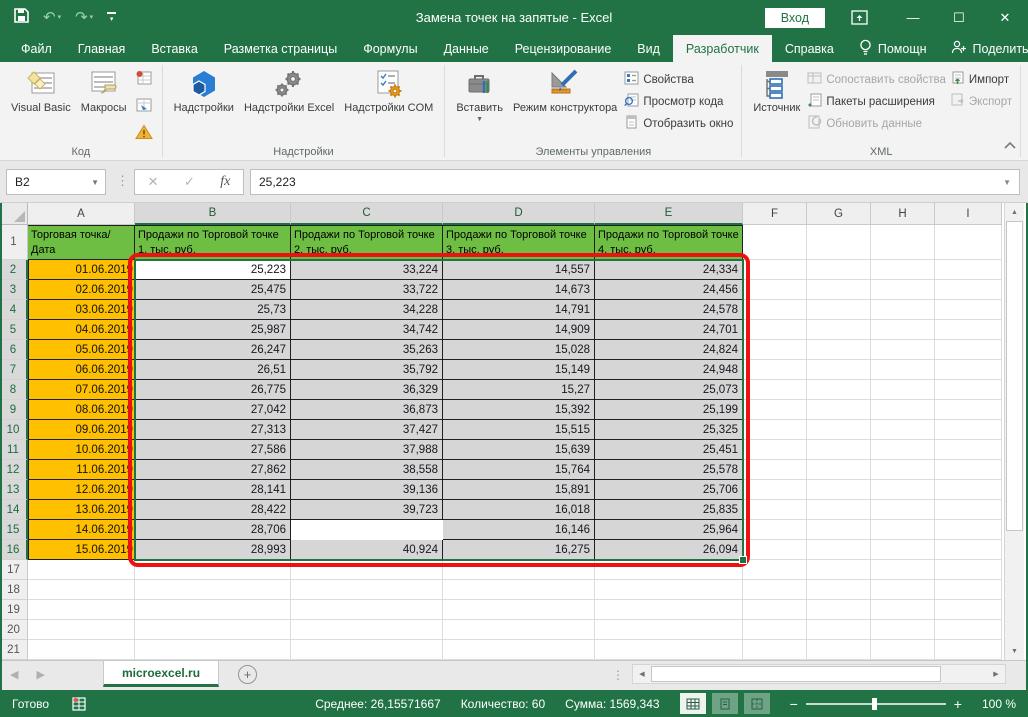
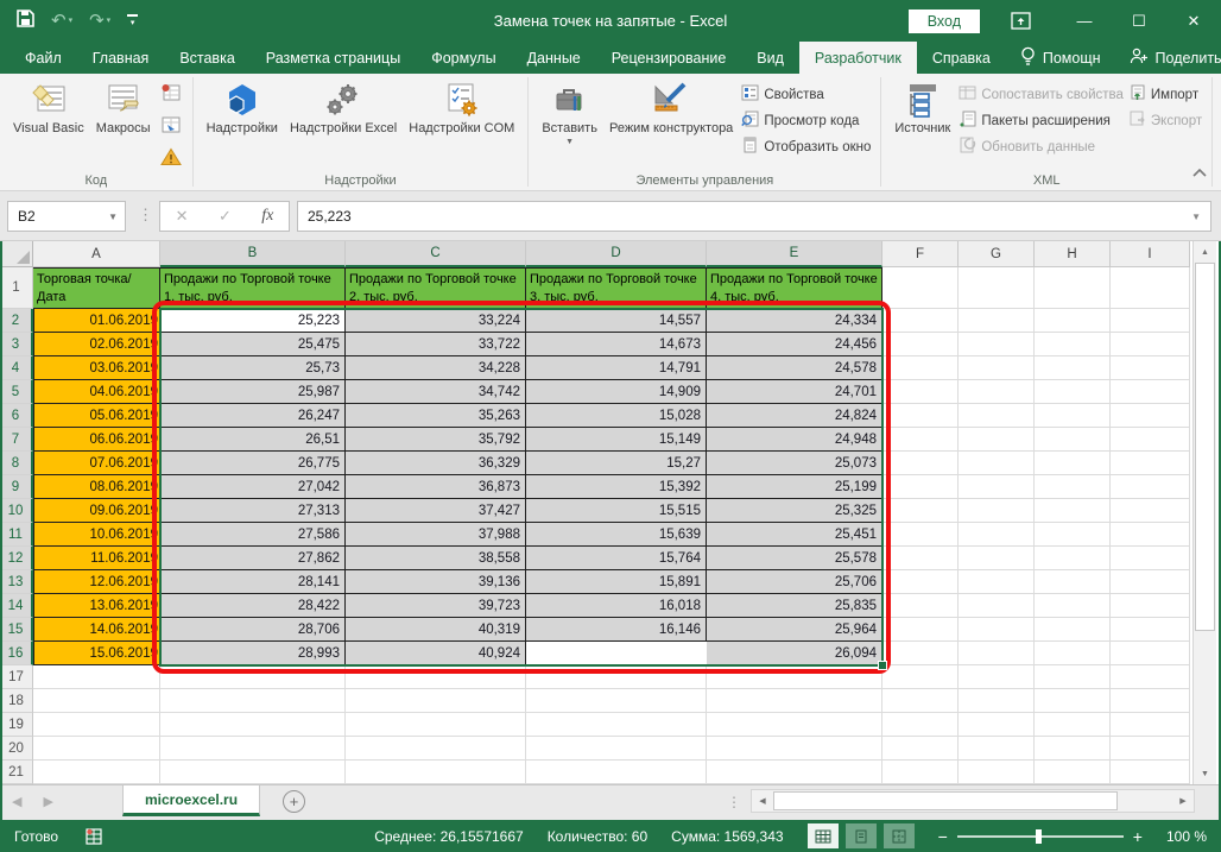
  ↶
  ↷
  Замена точек на запятые - Excel
  Вход
  —
  ☐
  ✕
  Файл
  Главная
  Вставка
  Разметка страницы
  Формулы
  Данные
  Рецензирование
  Вид
  Разработчик
  Справка
  Помощн
  Поделить
  Visual Basic
  Макросы
  Код
  Надстройки
  Надстройки Excel
  Надстройки COM
  Надстройки
  Вставить
  Режим конструктора
  Свойства
  Просмотр кода
  Отобразить окно
  Элементы управления
  Источник
  Сопоставить свойства
  Пакеты расширения
  Обновить данные
  Импорт
  Экспорт
  XML
  B2
  ▼
  ⋮
  ✕
  ✓
  fx
  25,223
  ▼
  A
  B
  C
  D
  E
  F
  G
  H
  I
  1
  2
  3
  4
  5
  6
  7
  8
  9
  10
  11
  12
  13
  14
  15
  16
  17
  18
  19
  20
  21
  Торговая точка/ Дата
  Продажи по Торговой точке 1, тыс. руб.
  Продажи по Торговой точке 2, тыс. руб.
  Продажи по Торговой точке 3, тыс. руб.
  Продажи по Торговой точке 4, тыс. руб.
  01.06.2019
  25,223
  33,224
  14,557
  24,334
  02.06.2019
  25,475
  33,722
  14,673
  24,456
  03.06.2019
  25,73
  34,228
  14,791
  24,578
  04.06.2019
  25,987
  34,742
  14,909
  24,701
  05.06.2019
  26,247
  35,263
  15,028
  24,824
  06.06.2019
  26,51
  35,792
  15,149
  24,948
  07.06.2019
  26,775
  36,329
  15,27
  25,073
  08.06.2019
  27,042
  36,873
  15,392
  25,199
  09.06.2019
  27,313
  37,427
  15,515
  25,325
  10.06.2019
  27,586
  37,988
  15,639
  25,451
  11.06.2019
  27,862
  38,558
  15,764
  25,578
  12.06.2019
  28,141
  39,136
  15,891
  25,706
  13.06.2019
  28,422
  39,723
  16,018
  25,835
  14.06.2019
  28,706
+ 40,319
  16,146
  25,964
  15.06.2019
  28,993
  40,924
- 16,275
  26,094
  ◀
  ▶
  microexcel.ru
  +
  ⋮
  Готово
  Среднее: 26,15571667
  Количество: 60
  Сумма: 1569,343
  −
  +
  100 %
